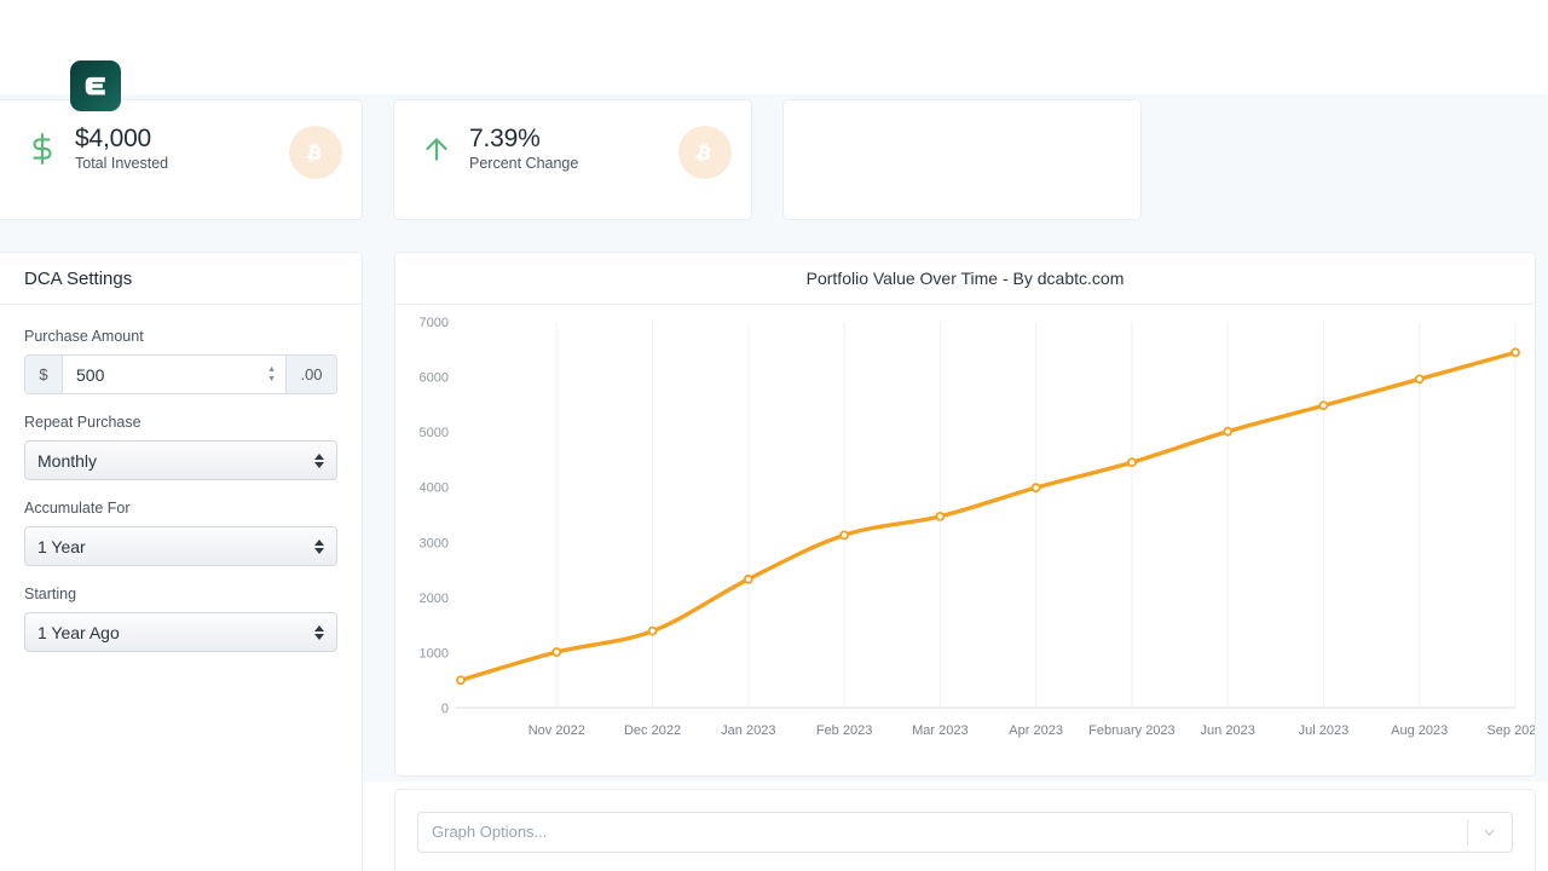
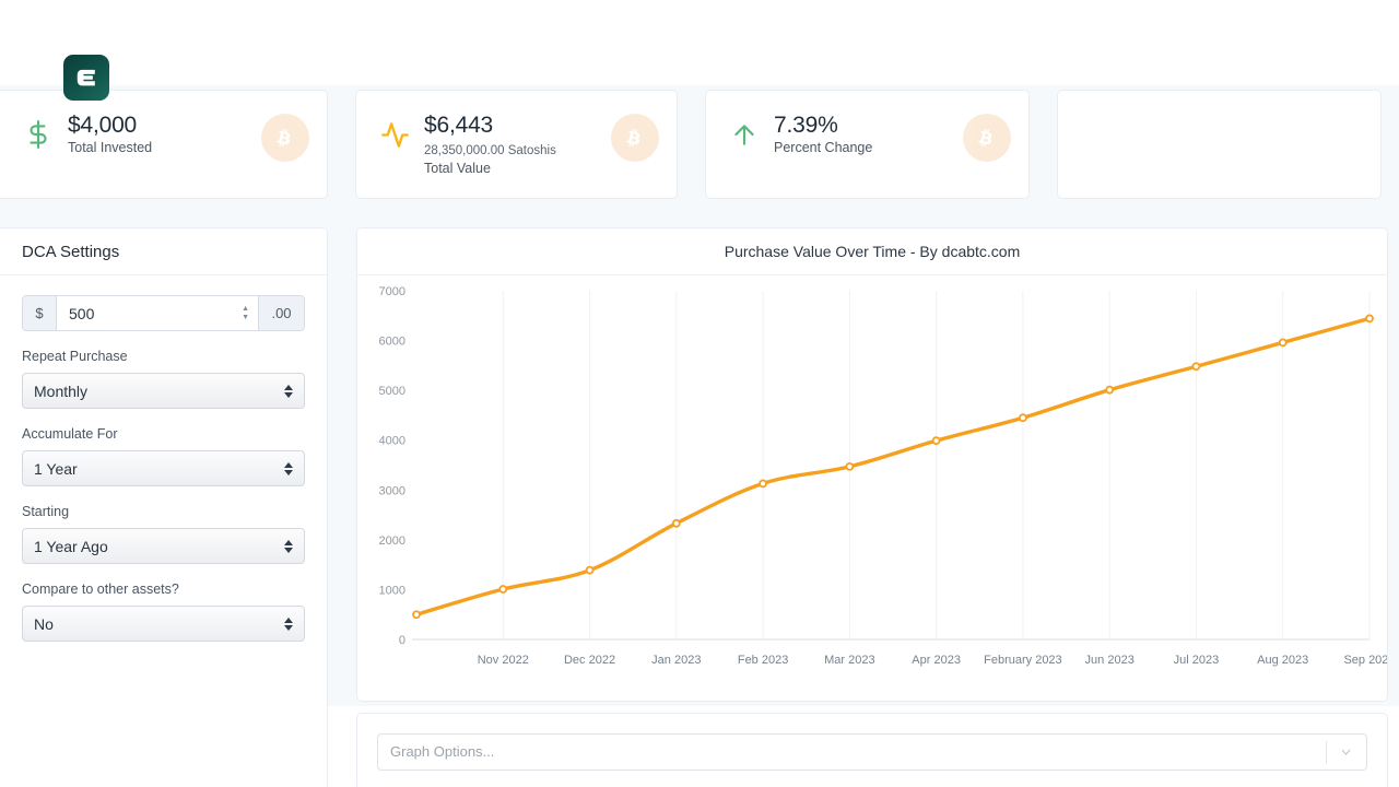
  $4,000
  Total Invested
+ $6,443
+ 28,350,000.00 Satoshis
+ Total Value
  7.39%
  Percent Change
  DCA Settings
- Purchase Amount
  $
  500
  .00
  Repeat Purchase
  Monthly
  Accumulate For
  1 Year
  Starting
  1 Year Ago
+ Compare to other assets?
+ No
- Portfolio Value Over Time - By dcabtc.com
+ Purchase Value Over Time - By dcabtc.com
  0
  1000
  2000
  3000
  4000
  5000
  6000
  7000
  Nov 2022
  Dec 2022
  Jan 2023
  Feb 2023
  Mar 2023
  Apr 2023
  February 2023
  Jun 2023
  Jul 2023
  Aug 2023
  Sep 202
  Graph Options...
